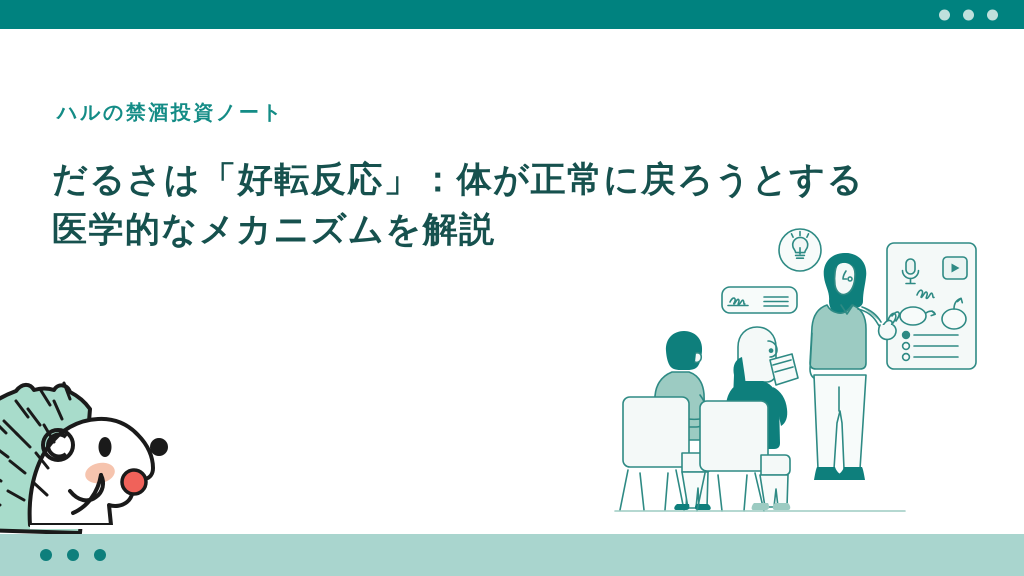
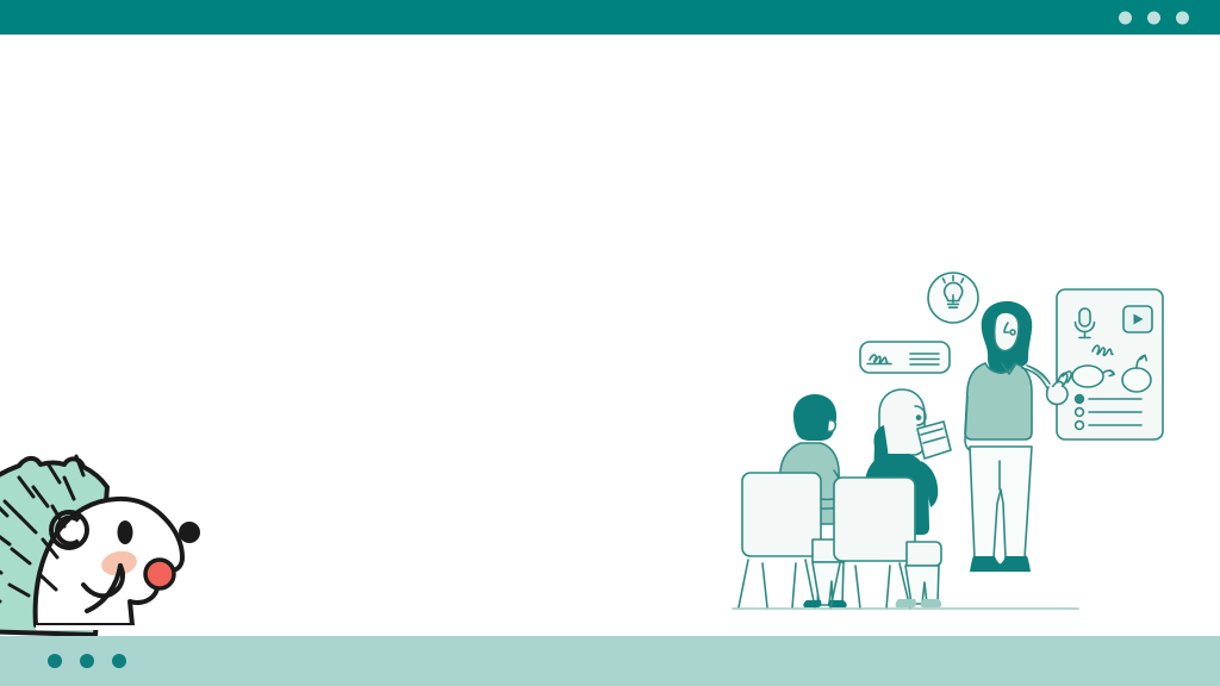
- ハルの禁酒投資ノート
- だるさは「好転反応」：体が正常に戻ろうとする
- 医学的なメカニズムを解説
